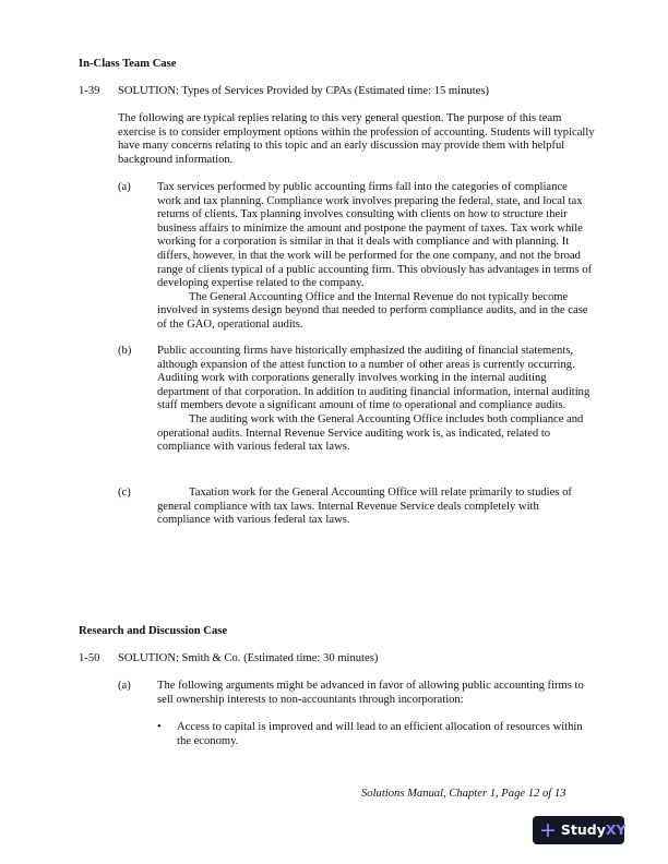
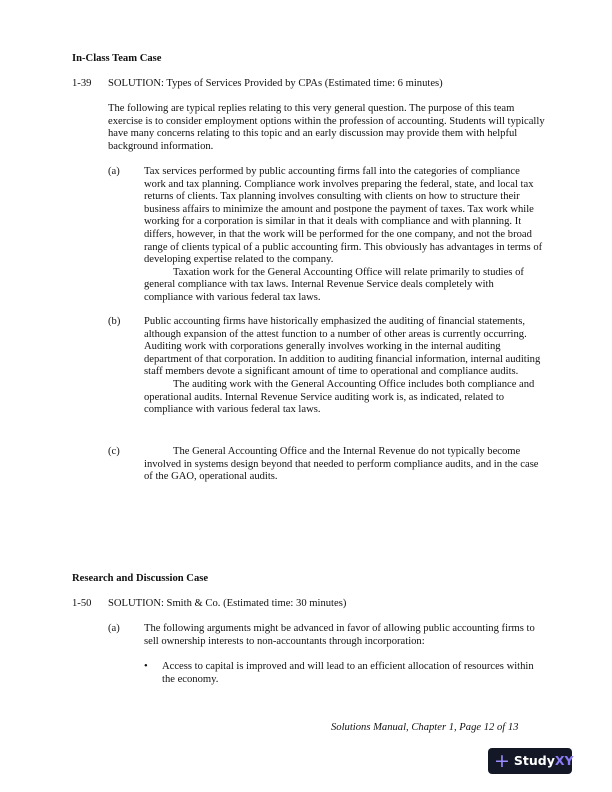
  In-Class Team Case
  1-39
- SOLUTION: Types of Services Provided by CPAs (Estimated time: 15 minutes)
+ SOLUTION: Types of Services Provided by CPAs (Estimated time: 6 minutes)
  The following are typical replies relating to this very general question. The purpose of this team exercise is to consider employment options within the profession of accounting. Students will typically have many concerns relating to this topic and an early discussion may provide them with helpful background information.
  (a)
  Tax services performed by public accounting firms fall into the categories of compliance work and tax planning. Compliance work involves preparing the federal, state, and local tax returns of clients. Tax planning involves consulting with clients on how to structure their business affairs to minimize the amount and postpone the payment of taxes. Tax work while working for a corporation is similar in that it deals with compliance and with planning. It differs, however, in that the work will be performed for the one company, and not the broad range of clients typical of a public accounting firm. This obviously has advantages in terms of developing expertise related to the company.
- The General Accounting Office and the Internal Revenue do not typically become involved in systems design beyond that needed to perform compliance audits, and in the case of the GAO, operational audits.
+ Taxation work for the General Accounting Office will relate primarily to studies of general compliance with tax laws. Internal Revenue Service deals completely with compliance with various federal tax laws.
  (b)
  Public accounting firms have historically emphasized the auditing of financial statements, although expansion of the attest function to a number of other areas is currently occurring. Auditing work with corporations generally involves working in the internal auditing department of that corporation. In addition to auditing financial information, internal auditing staff members devote a significant amount of time to operational and compliance audits.
  The auditing work with the General Accounting Office includes both compliance and operational audits. Internal Revenue Service auditing work is, as indicated, related to compliance with various federal tax laws.
  (c)
- Taxation work for the General Accounting Office will relate primarily to studies of general compliance with tax laws. Internal Revenue Service deals completely with compliance with various federal tax laws.
+ The General Accounting Office and the Internal Revenue do not typically become involved in systems design beyond that needed to perform compliance audits, and in the case of the GAO, operational audits.
  Research and Discussion Case
  1-50
  SOLUTION: Smith & Co. (Estimated time: 30 minutes)
  (a)
  The following arguments might be advanced in favor of allowing public accounting firms to sell ownership interests to non-accountants through incorporation:
  •
  Access to capital is improved and will lead to an efficient allocation of resources within the economy.
  Solutions Manual, Chapter 1, Page 12 of 13
  +
  Study
  XY
